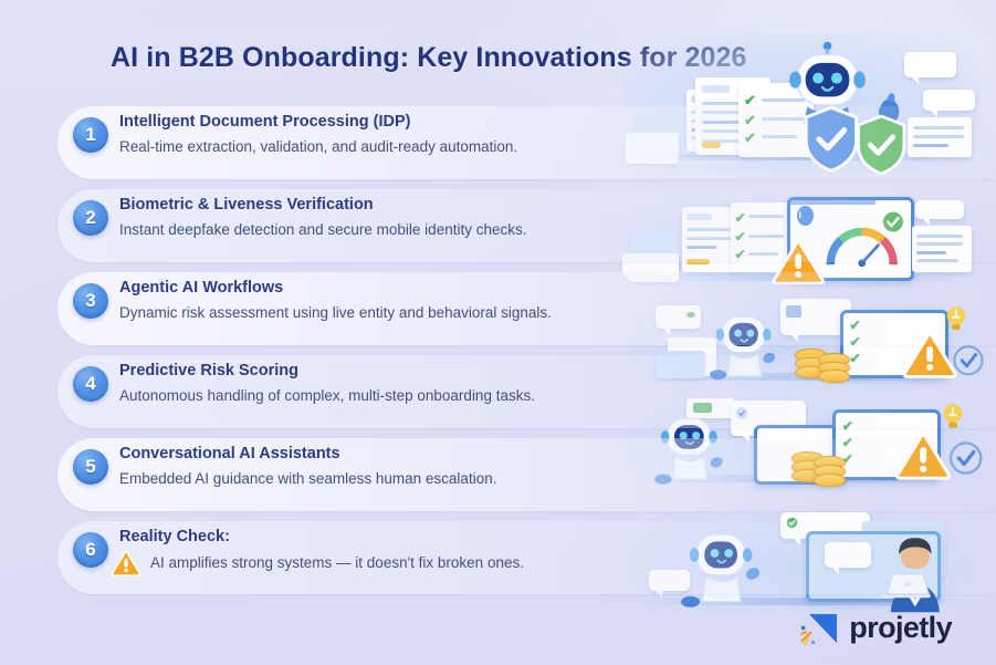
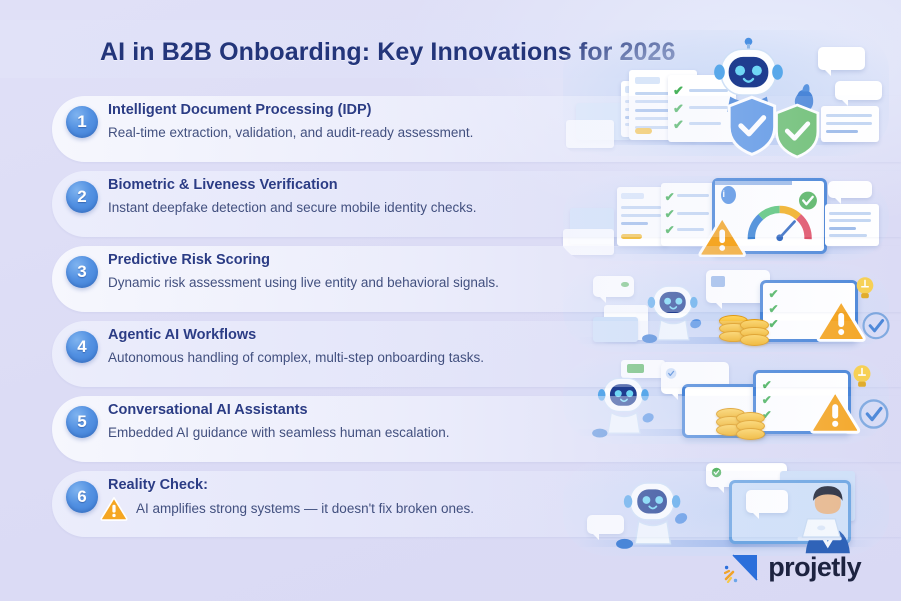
  AI in B2B Onboarding: Key Innovations
  ✔
  1
  Intelligent Document Processing (IDP)
- Real-time extraction, validation, and audit-ready automation.
+ Real-time extraction, validation, and audit-ready assessment.
  2
  Biometric & Liveness Verification
  Instant deepfake detection and secure mobile identity checks.
  3
- Agentic AI Workflows
+ Predictive Risk Scoring
  Dynamic risk assessment using live entity and behavioral signals.
  4
- Predictive Risk Scoring
+ Agentic AI Workflows
  Autonomous handling of complex, multi-step onboarding tasks.
  5
  Conversational AI Assistants
  Embedded AI guidance with seamless human escalation.
  6
  Reality Check:
  AI amplifies strong systems — it doesn't fix broken ones.
  projetly
